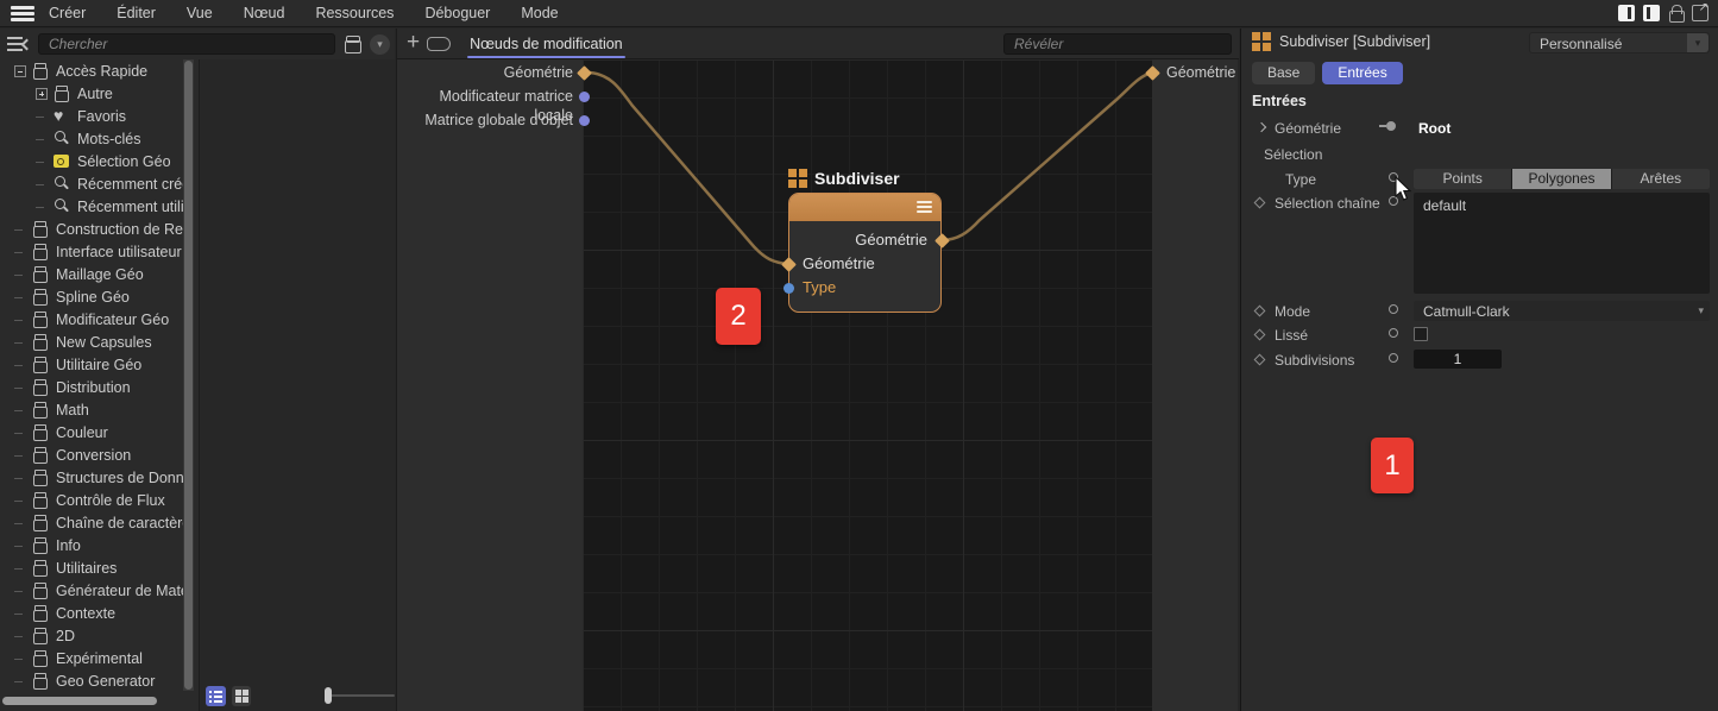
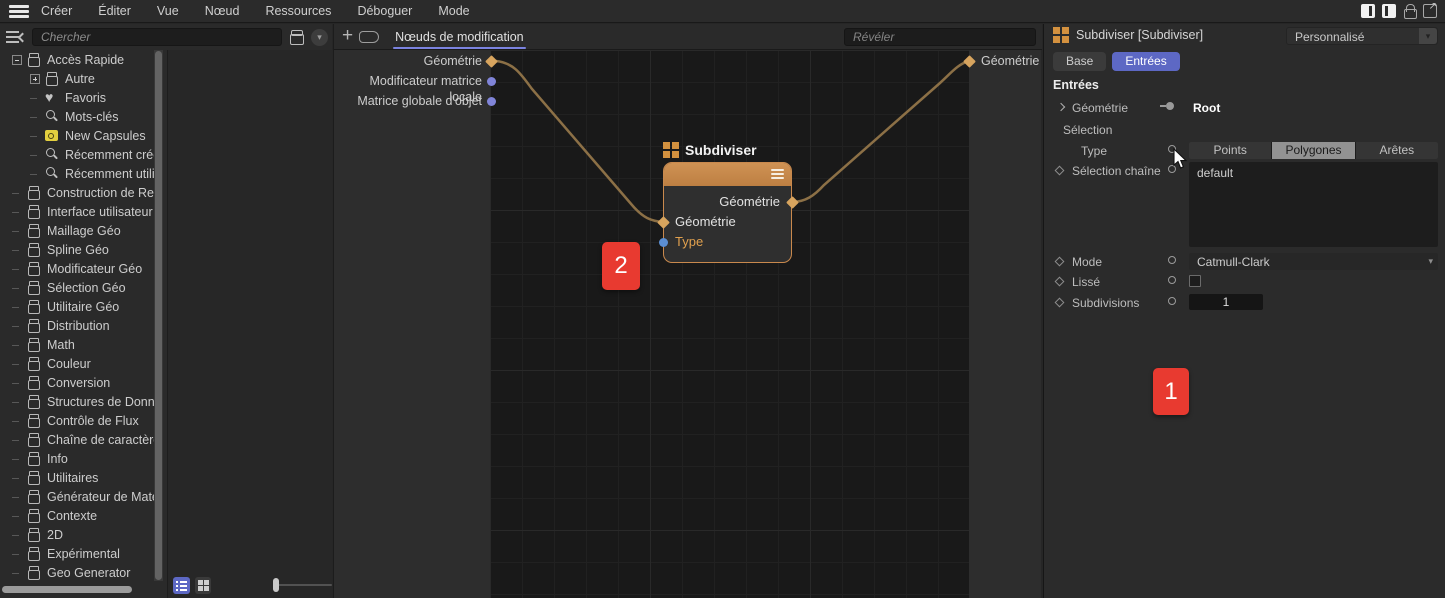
  Créer
  Éditer
  Vue
  Nœud
  Ressources
  Déboguer
  Mode
  Chercher
  ▾
  Accès Rapide
  Autre
  Favoris
  Mots-clés
- Sélection Géo
+ New Capsules
  Récemment cré
  Récemment util
  Construction de Re
  Interface utilisateur
  Maillage Géo
  Spline Géo
  Modificateur Géo
- New Capsules
+ Sélection Géo
  Utilitaire Géo
  Distribution
  Math
  Couleur
  Conversion
  Structures de Donn
  Contrôle de Flux
  Chaîne de caractèr
  Info
  Utilitaires
  Générateur de Mat
  Contexte
  2D
  Expérimental
  Geo Generator
  +
  Nœuds de modification
  Révéler
  Géométrie
  Modificateur matrice locale
  Matrice globale d'objet
  Géométrie
  Subdiviser
  Géométrie
  Géométrie
  Type
  2
  Subdiviser [Subdiviser]
  Personnalisé
  ▾
  Base
  Entrées
  Entrées
  Géométrie
  Root
  Sélection
  Type
  Points
  Polygones
  Arêtes
  Sélection chaîne
  default
  Mode
  Catmull-Clark
  ▾
  Lissé
  Subdivisions
  1
  1
